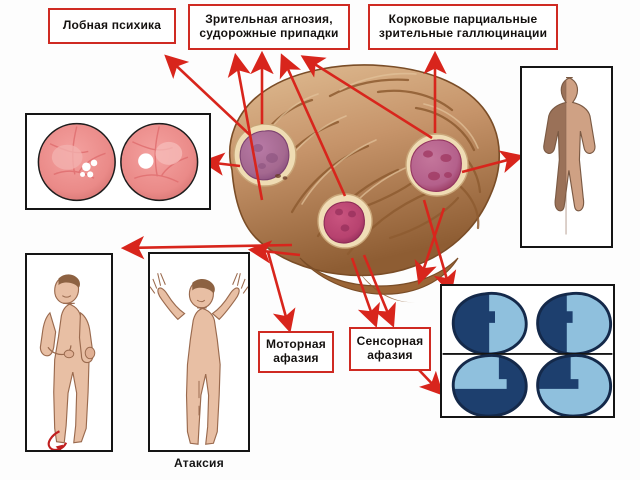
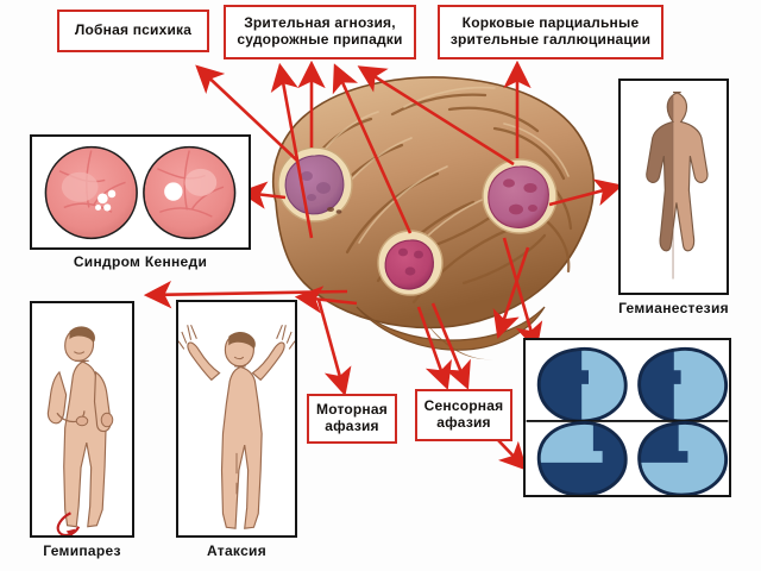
+ Синдром Кеннеди
+ Гемианестезия
+ Гемипарез
  Атаксия
  Лобная психика
  Зрительная агнозия,
  судорожные припадки
  Корковые парциальные
  зрительные галлюцинации
  Моторная
  афазия
  Сенсорная
  афазия
